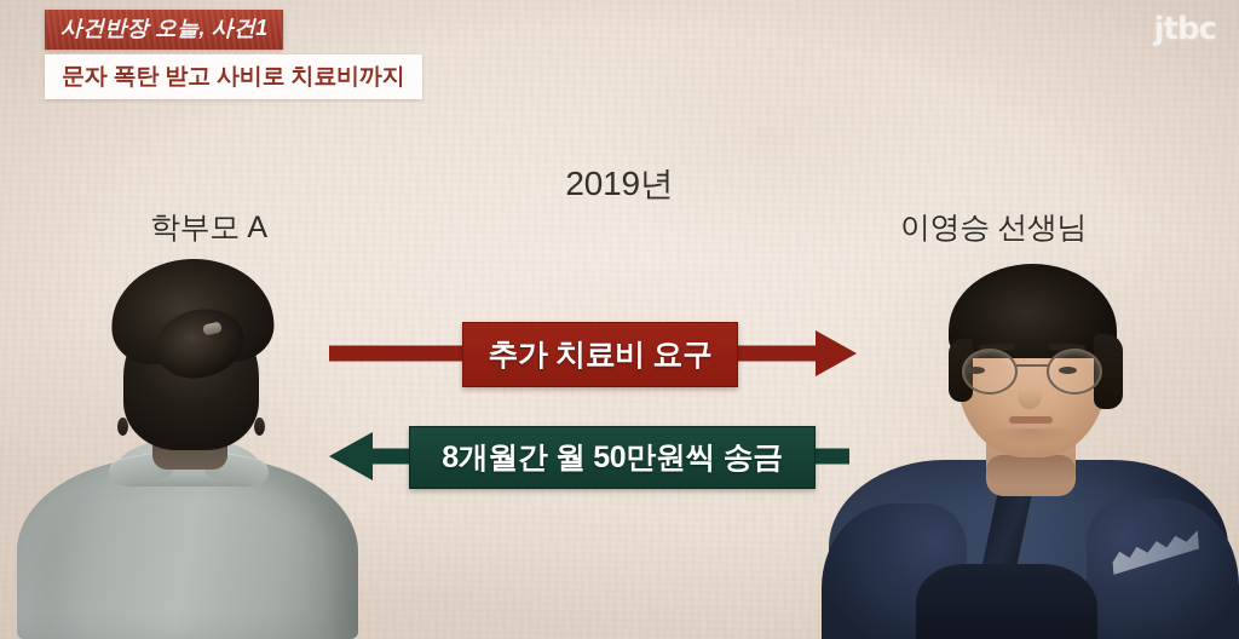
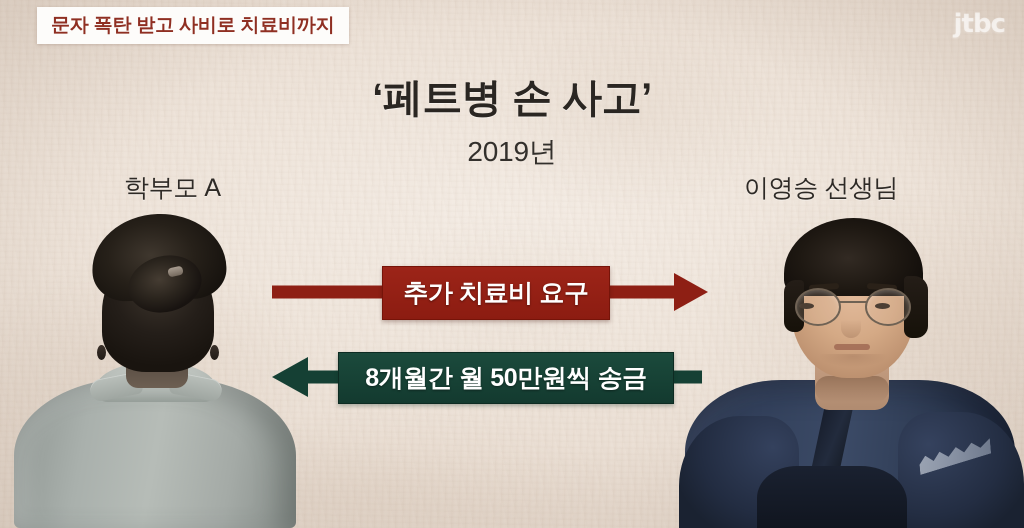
  jtbc
- 사건반장 오늘, 사건1
  문자 폭탄 받고 사비로 치료비까지
+ ‘페트병 손 사고’
  2019년
  학부모 A
  이영승 선생님
  추가 치료비 요구
  8개월간 월 50만원씩 송금
